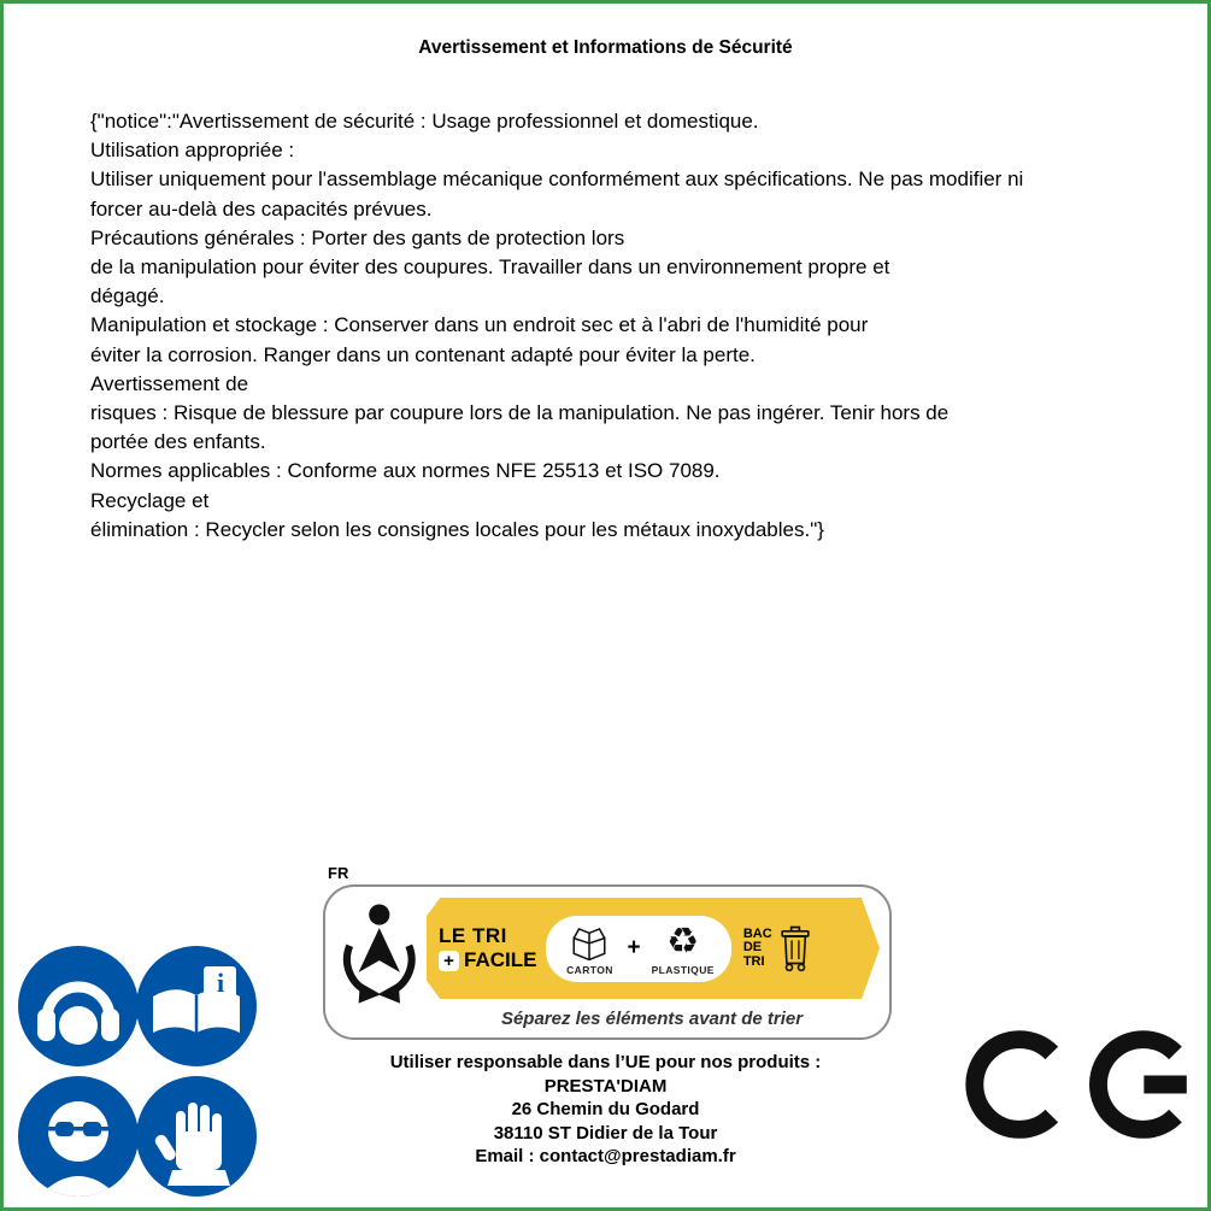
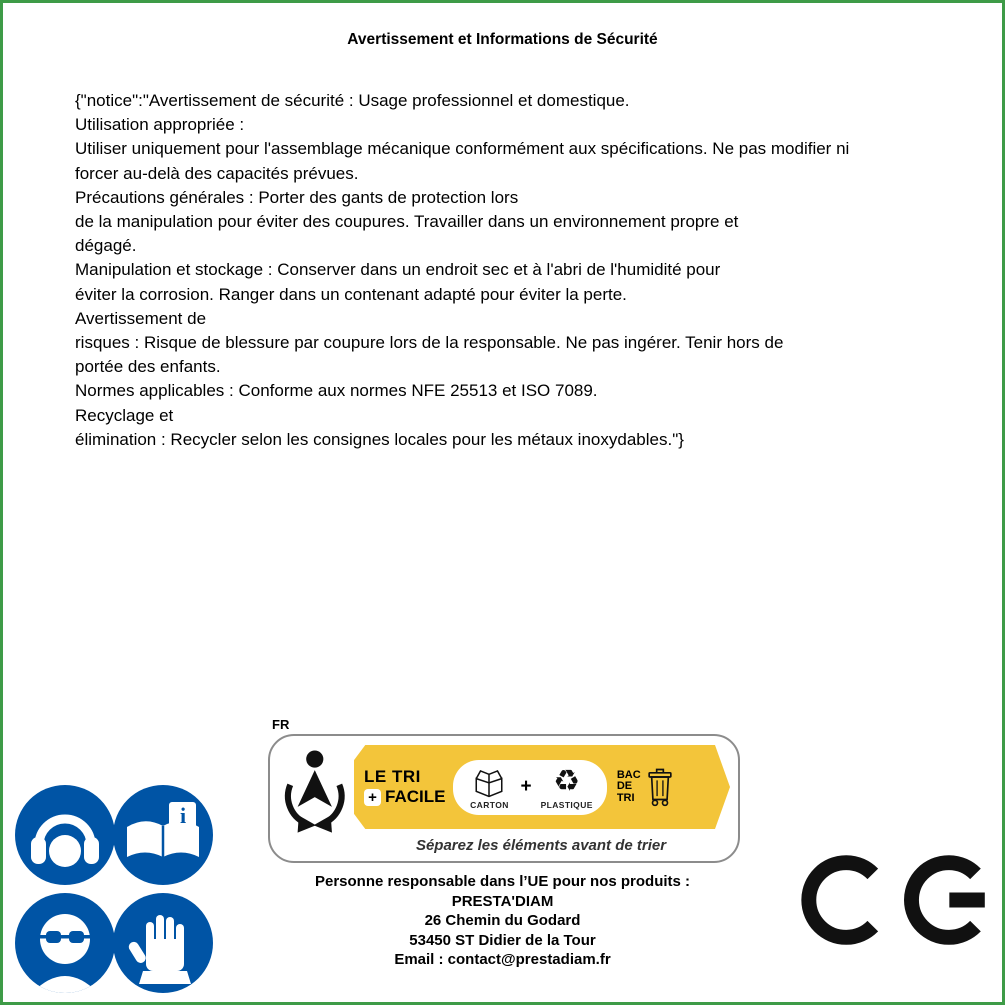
  Avertissement et Informations de Sécurité
  {"notice":"Avertissement de sécurité : Usage professionnel et domestique.
  Utilisation appropriée :
  Utiliser uniquement pour l'assemblage mécanique conformément aux spécifications. Ne pas modifier ni
  forcer au-delà des capacités prévues.
  Précautions générales : Porter des gants de protection lors
  de la manipulation pour éviter des coupures. Travailler dans un environnement propre et
  dégagé.
  Manipulation et stockage : Conserver dans un endroit sec et à l'abri de l'humidité pour
  éviter la corrosion. Ranger dans un contenant adapté pour éviter la perte.
  Avertissement de
- risques : Risque de blessure par coupure lors de la manipulation. Ne pas ingérer. Tenir hors de
+ risques : Risque de blessure par coupure lors de la responsable. Ne pas ingérer. Tenir hors de
  portée des enfants.
  Normes applicables : Conforme aux normes NFE 25513 et ISO 7089.
  Recyclage et
  élimination : Recycler selon les consignes locales pour les métaux inoxydables."}
  i
  FR
  LE TRI
  +
  FACILE
  CARTON
  +
  ♻
  PLASTIQUE
  BAC
  DE
  TRI
  Séparez les éléments avant de trier
- Utiliser responsable dans l’UE pour nos produits :
+ Personne responsable dans l’UE pour nos produits :
  PRESTA'DIAM
  26 Chemin du Godard
- 38110 ST Didier de la Tour
+ 53450 ST Didier de la Tour
  Email : contact@prestadiam.fr
